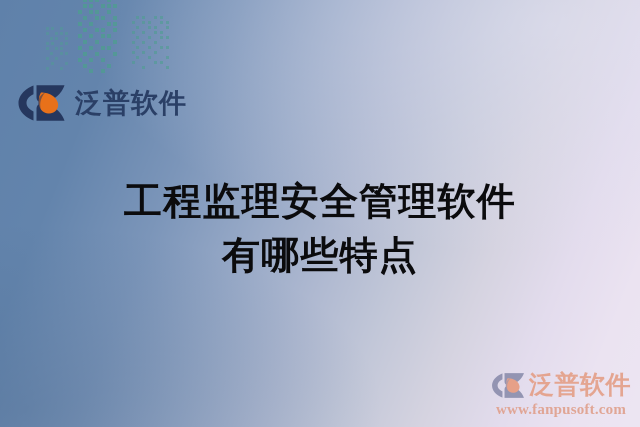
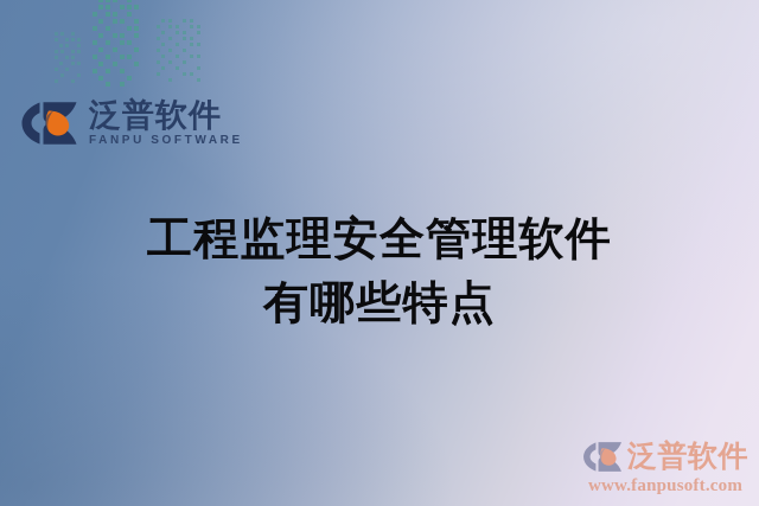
  泛普软件
+ FANPU SOFTWARE
  工程监理安全管理软件
  有哪些特点
  泛普软件
  www.fanpusoft.com
